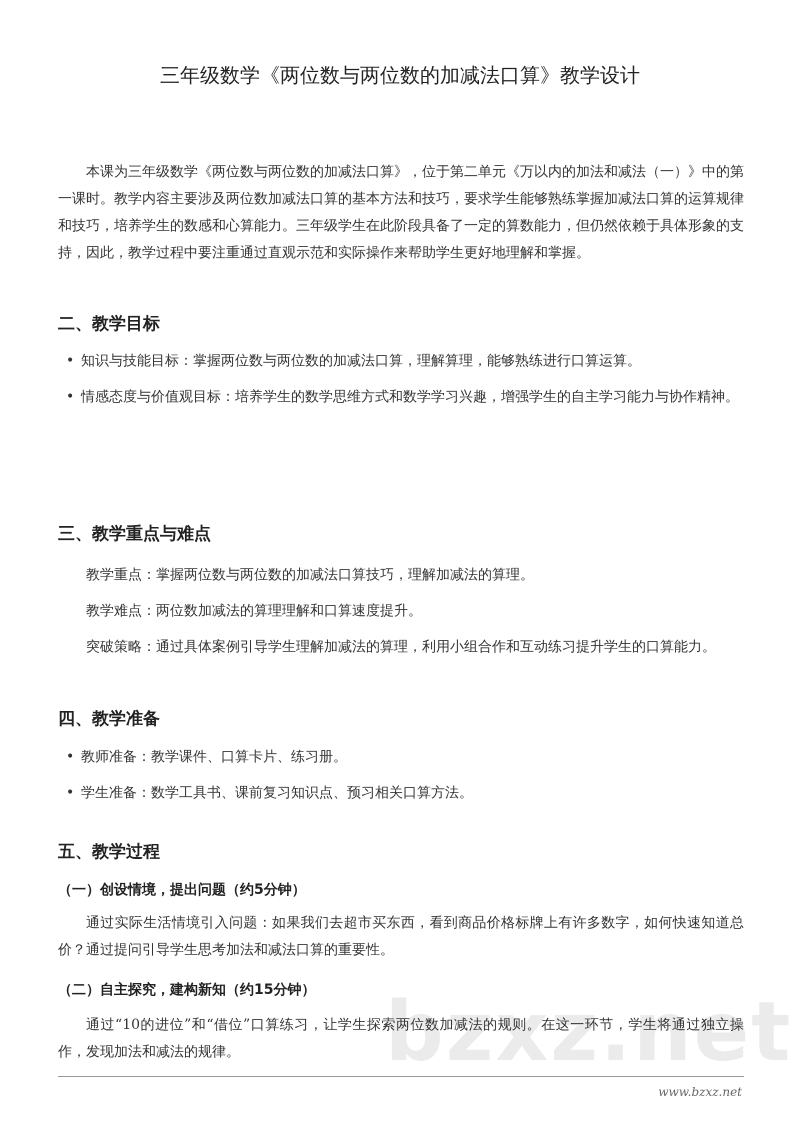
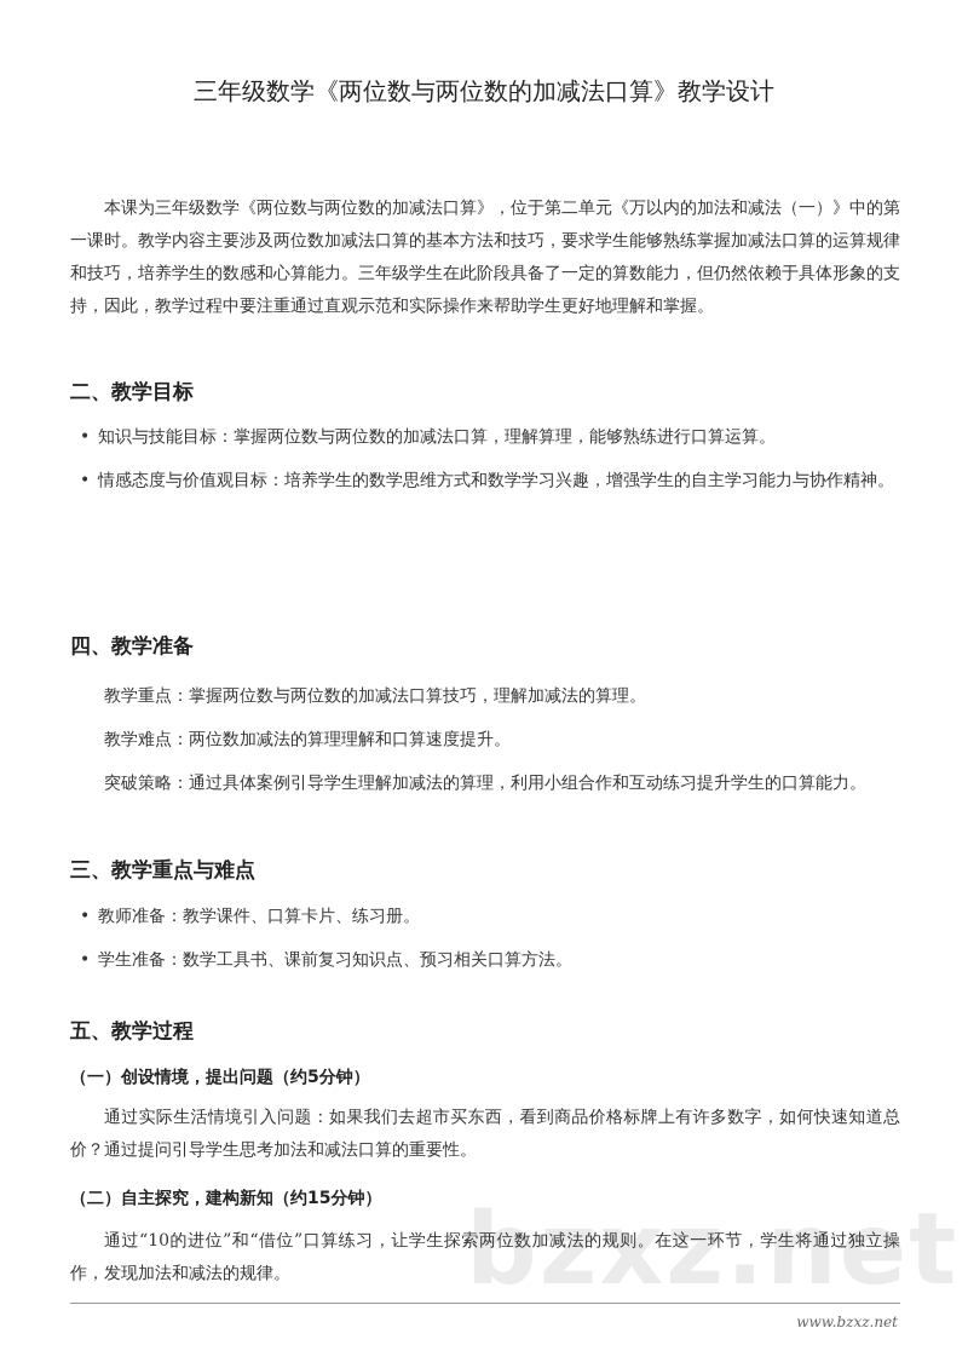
  bzxz.net
  三年级数学《两位数与两位数的加减法口算》教学设计
  本课为三年级数学《两位数与两位数的加减法口算》，位于第二单元《万以内的加法和减法（一）》中的第一课时。教学内容主要涉及两位数加减法口算的基本方法和技巧，要求学生能够熟练掌握加减法口算的运算规律和技巧，培养学生的数感和心算能力。三年级学生在此阶段具备了一定的算数能力，但仍然依赖于具体形象的支持，因此，教学过程中要注重通过直观示范和实际操作来帮助学生更好地理解和掌握。
  二、教学目标
  知识与技能目标：掌握两位数与两位数的加减法口算，理解算理，能够熟练进行口算运算。
  情感态度与价值观目标：培养学生的数学思维方式和数学学习兴趣，增强学生的自主学习能力与协作精神。
- 三、教学重点与难点
+ 四、教学准备
  教学重点：掌握两位数与两位数的加减法口算技巧，理解加减法的算理。
  教学难点：两位数加减法的算理理解和口算速度提升。
  突破策略：通过具体案例引导学生理解加减法的算理，利用小组合作和互动练习提升学生的口算能力。
- 四、教学准备
+ 三、教学重点与难点
  教师准备：教学课件、口算卡片、练习册。
  学生准备：数学工具书、课前复习知识点、预习相关口算方法。
  五、教学过程
  （一）创设情境，提出问题（约5分钟）
  通过实际生活情境引入问题：如果我们去超市买东西，看到商品价格标牌上有许多数字，如何快速知道总价？通过提问引导学生思考加法和减法口算的重要性。
  （二）自主探究，建构新知（约15分钟）
  通过“10的进位”和“借位”口算练习，让学生探索两位数加减法的规则。在这一环节，学生将通过独立操作，发现加法和减法的规律。
  www.bzxz.net
